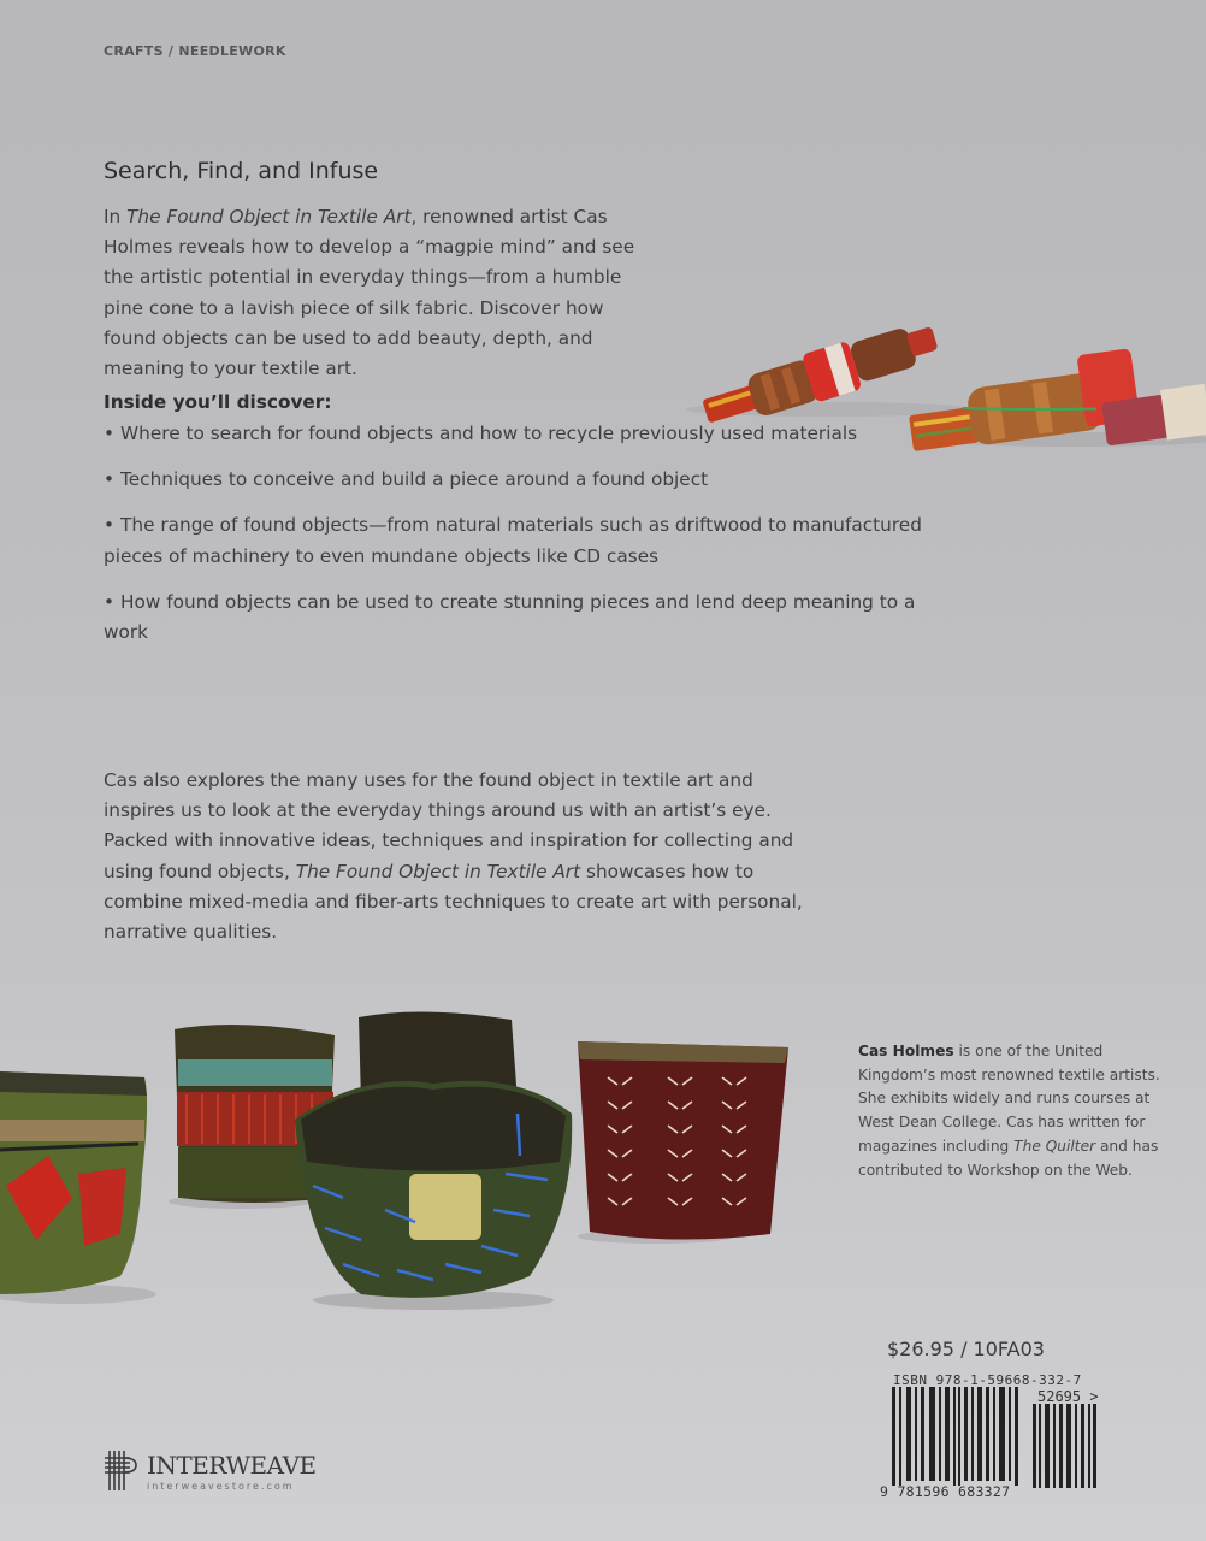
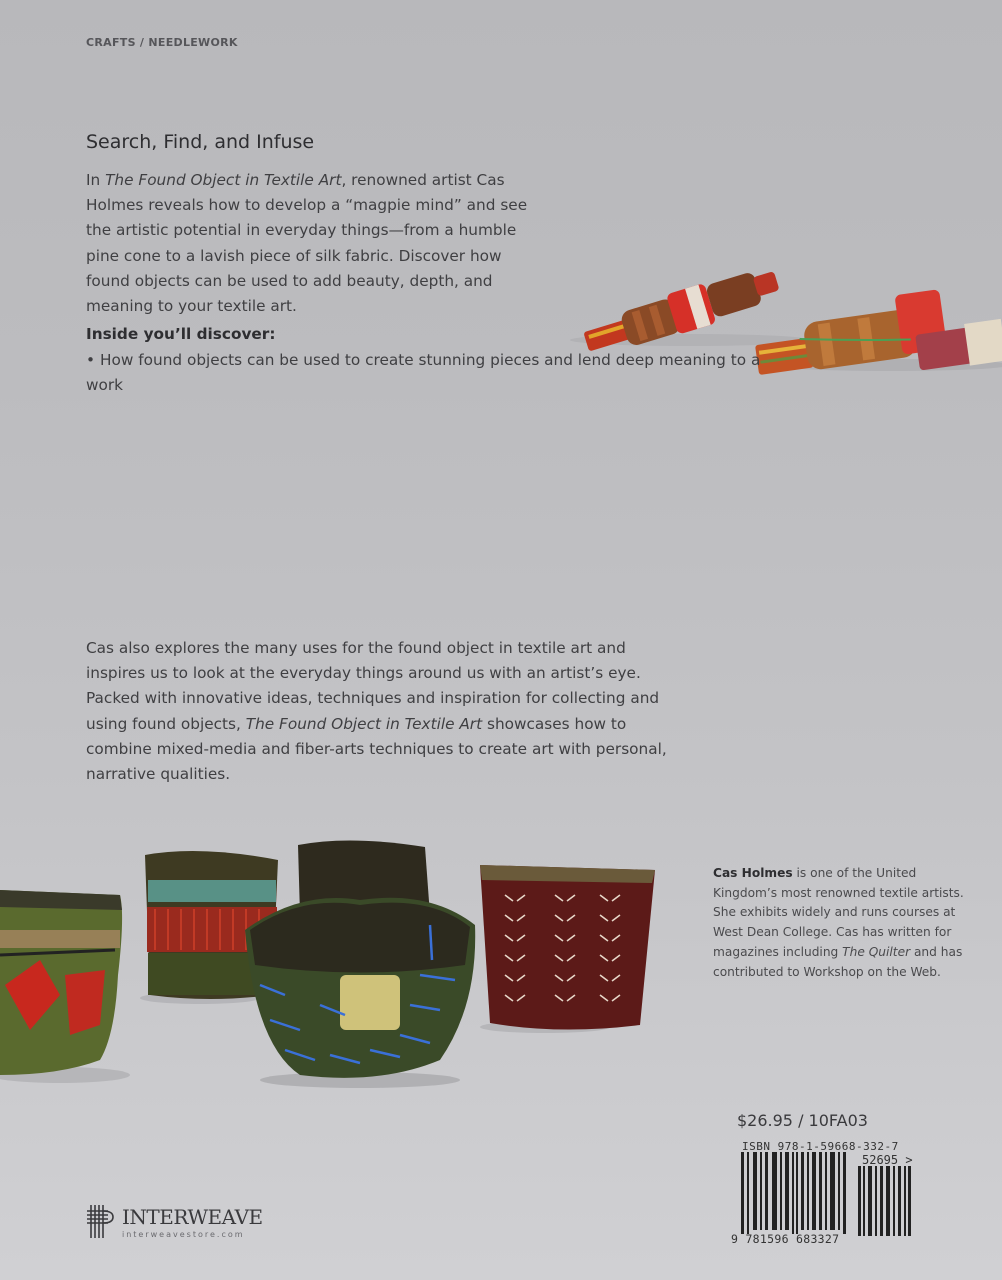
  CRAFTS / NEEDLEWORK
  Search, Find, and Infuse
  In The Found Object in Textile Art, renowned artist Cas Holmes reveals how to develop a “magpie mind” and see the artistic potential in everyday things—from a humble pine cone to a lavish piece of silk fabric. Discover how found objects can be used to add beauty, depth, and meaning to your textile art.
  Inside you’ll discover:
- • Where to search for found objects and how to recycle previously used materials
- • Techniques to conceive and build a piece around a found object
- • The range of found objects—from natural materials such as driftwood to manufactured pieces of machinery to even mundane objects like CD cases
  • How found objects can be used to create stunning pieces and lend deep meaning to a work
  Cas also explores the many uses for the found object in textile art and inspires us to look at the everyday things around us with an artist’s eye. Packed with innovative ideas, techniques and inspiration for collecting and using found objects, The Found Object in Textile Art showcases how to combine mixed-media and fiber-arts techniques to create art with personal, narrative qualities.
  Cas Holmes is one of the United Kingdom’s most renowned textile artists. She exhibits widely and runs courses at West Dean College. Cas has written for magazines including The Quilter and has contributed to Workshop on the Web.
  $26.95 / 10FA03
  ISBN 978-1-59668-332-7
  52695 >
  9 781596 683327
  INTERWEAVE
  interweavestore.com
